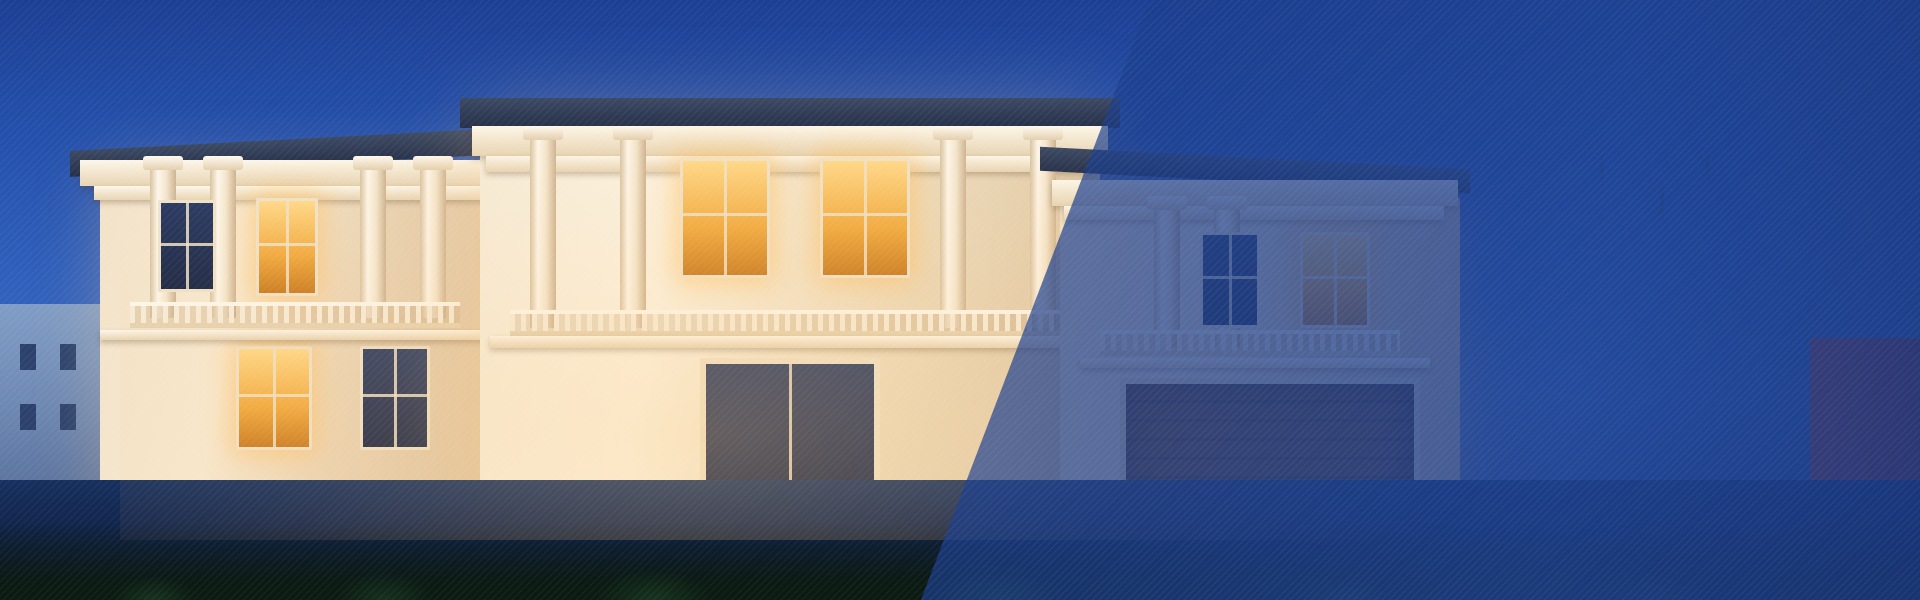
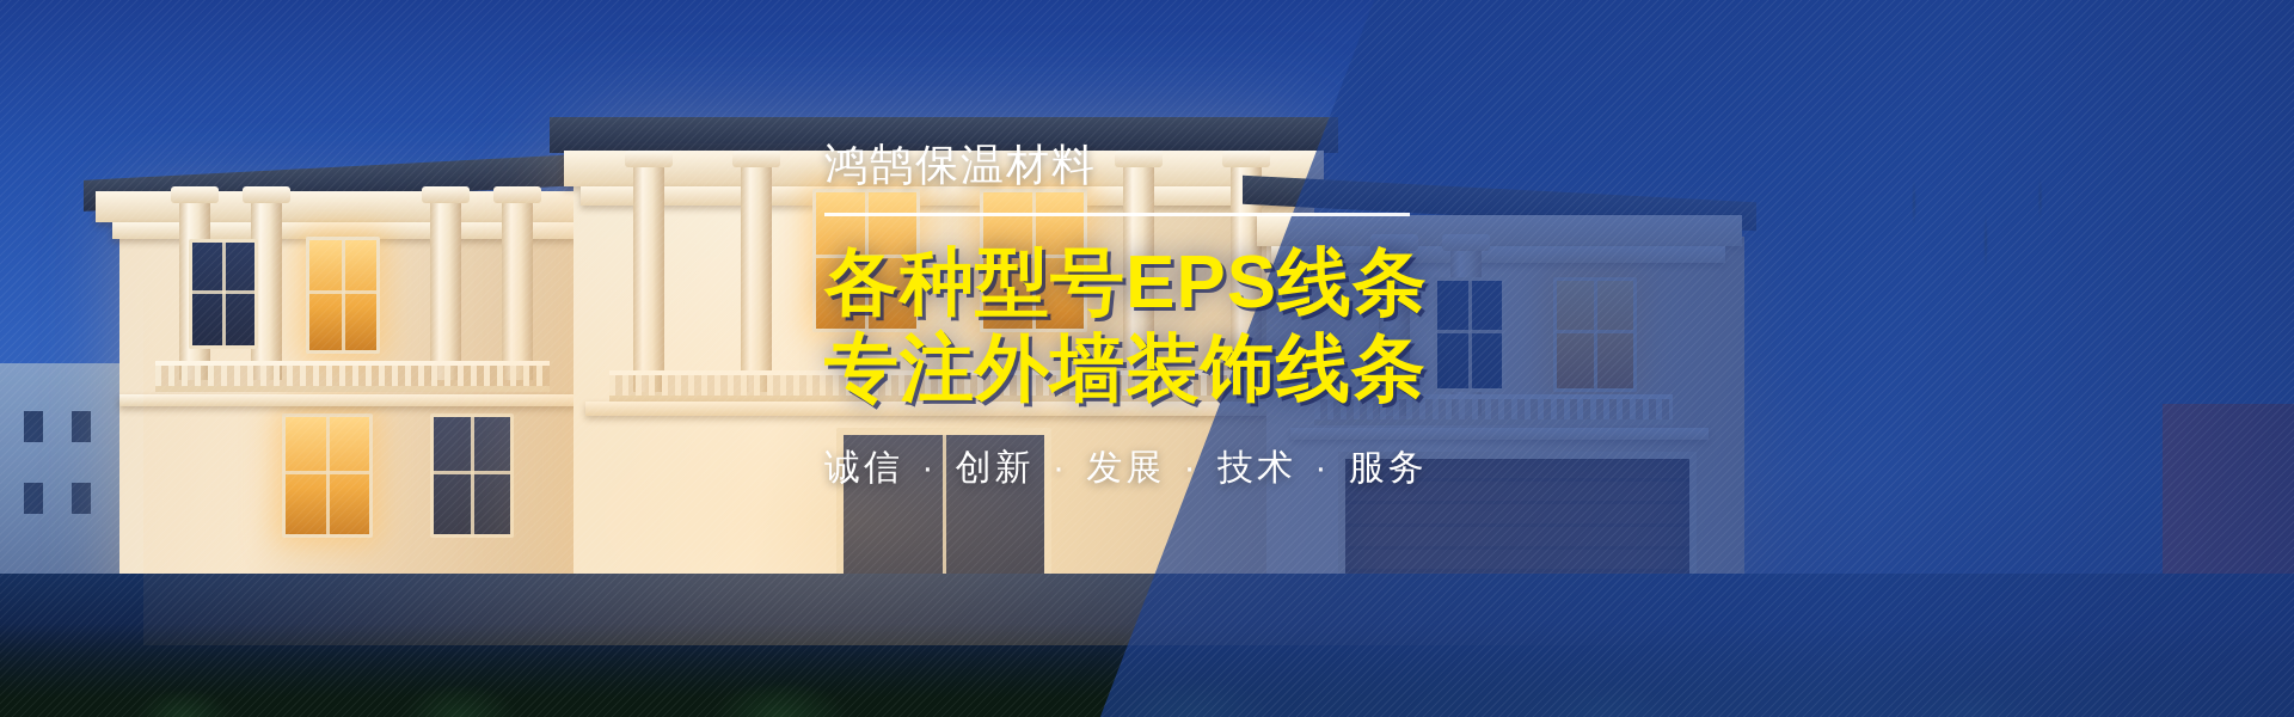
+ 鸿鹄保温材料
+ 各种型号EPS线条
+ 专注外墙装饰线条
+ 诚信 · 创新 · 发展 · 技术 · 服务
